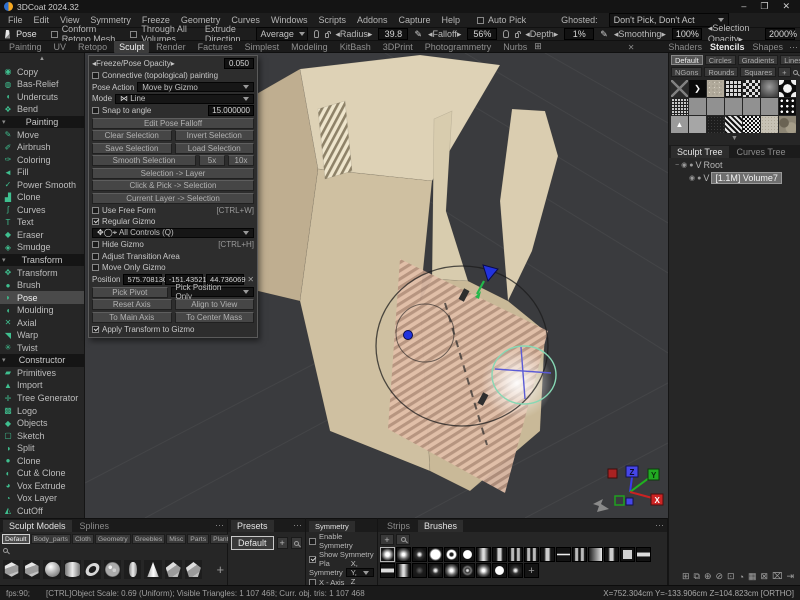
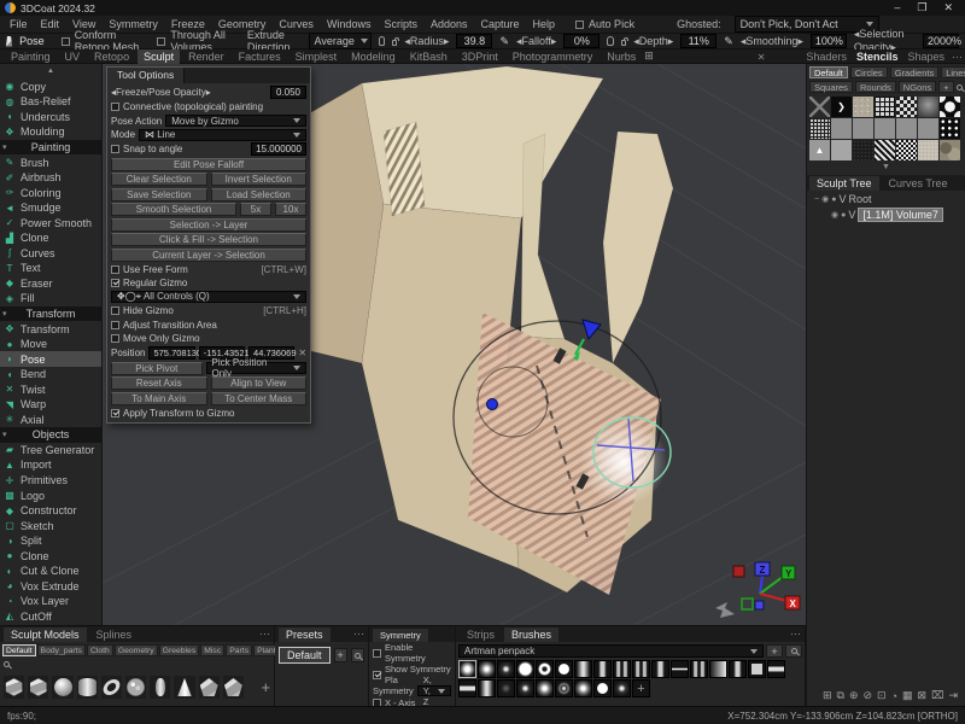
  3DCoat 2024.32
  –
  ❐
  ✕
  File
  Edit
  View
  Symmetry
  Freeze
  Geometry
  Curves
  Windows
  Scripts
  Addons
  Capture
  Help
  Auto Pick
  Ghosted:
  Don't Pick, Don't Act
  Pose
  Conform Retopo Mesh
  Through All Volumes
  Extrude Direction
  Average
  ◂Radius▸
  39.8
  ✎
  ◂Falloff▸
- 56%
+ 0%
  ◂Depth▸
- 1%
+ 11%
  ✎
  ◂Smoothing▸
  100%
  ◂Selection Opacity▸
  2000%
  Painting
  UV
  Retopo
  Sculpt
  Render
  Factures
  Simplest
  Modeling
  KitBash
  3DPrint
  Photogrammetry
  Nurbs
  ⊞
  ✕
  Shaders
  Stencils
  Shapes
  ⋯
  ◉
  Copy
  ◍
  Bas-Relief
  ◖
  Undercuts
  ❖
- Bend
+ Moulding
  Painting
  ✎
- Move
+ Brush
  ✐
  Airbrush
  ✑
  Coloring
  ◄
- Fill
+ Smudge
  ✓
  Power Smooth
  ▟
  Clone
  ʃ
  Curves
  T
  Text
  ◆
  Eraser
  ◈
- Smudge
+ Fill
  Transform
  ✥
  Transform
  ●
- Brush
+ Move
  ◗
  Pose
  ◖
- Moulding
+ Bend
  ✕
- Axial
+ Twist
  ◥
  Warp
  ✳
- Twist
+ Axial
- Constructor
+ Objects
  ▰
- Primitives
+ Tree Generator
  ▲
  Import
  ✛
- Tree Generator
+ Primitives
  ▩
  Logo
  ◆
- Objects
+ Constructor
  ▢
  Sketch
  ◑
  Split
  ●
  Clone
  ◐
  Cut & Clone
  ◕
  Vox Extrude
  ◔
  Vox Layer
  ◭
  CutOff
  Z
  Y
  X
+ Tool Options
  ◂Freeze/Pose Opacity▸
  0.050
  Connective (topological) painting
  Pose Action
  Move by Gizmo
  Mode
  ⋈ Line
  Snap to angle
  15.000000
  Edit Pose Falloff
  Clear Selection
  Invert Selection
  Save Selection
  Load Selection
  Smooth Selection
  5x
  10x
  Selection -> Layer
- Click & Pick -> Selection
+ Click & Fill -> Selection
  Current Layer -> Selection
  Use Free Form
  [CTRL+W]
  Regular Gizmo
  ✥◯⌖ All Controls (Q)
  Hide Gizmo
  [CTRL+H]
  Adjust Transition Area
  Move Only Gizmo
  Position
  575.70813
  -151.43521
  44.736069
  ✕
  Pick Pivot
  Pick Position Only
  Reset Axis
  Align to View
  To Main Axis
  To Center Mass
  Apply Transform to Gizmo
  Default
  Circles
  Gradients
  Line
- NGons
+ Squares
  Rounds
- Squares
+ NGons
  +
  ❯
  ▲
  Sculpt Tree
  Curves Tree
  V
  Root
  V
  [1.1M] Volume7
  Sculpt Models
  Splines
  ⋯
  +
  Presets
  ⋯
  Default
  +
  Symmetry
  Enable Symmetry
  Show Symmetry Pla
  Symmetry
  X, Y, Z
  X - Axis
  Strips
  Brushes
  ⋯
+ Artman penpack
  +
  +
  ⊞
  ⧉
  ⊕
  ⊘
  ⊡
  ◔
  ▦
  ⊠
  ⌧
  ⇥
  fps:90;
- [CTRL]Object Scale: 0.69 (Uniform); Visible Triangles: 1 107 468; Curr. obj. tris: 1 107 468
  X=752.304cm Y=-133.906cm Z=104.823cm [ORTHO]
